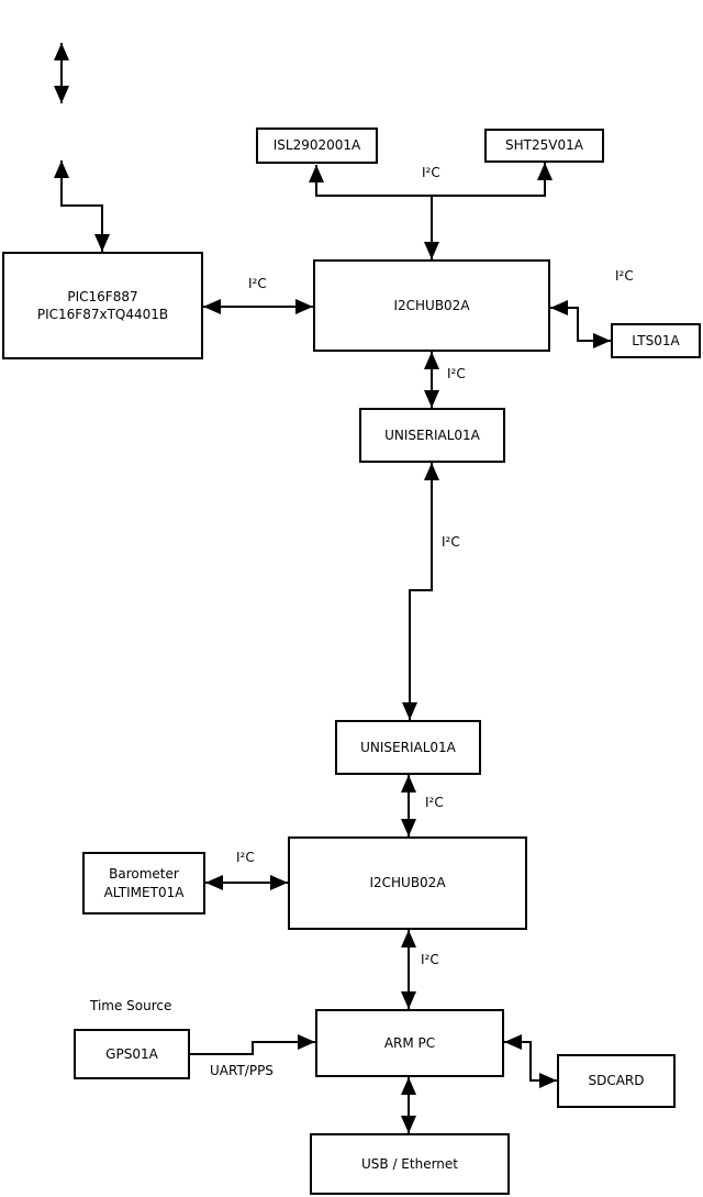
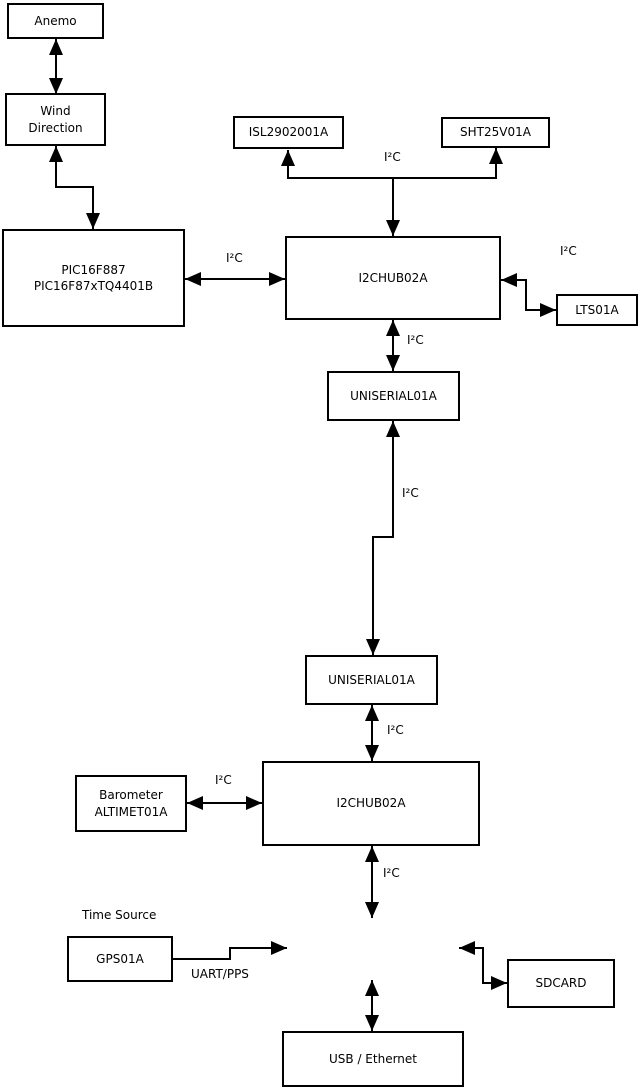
+ Anemo
+ Wind
+ Direction
  PIC16F887
  PIC16F87xTQ4401B
  ISL2902001A
  SHT25V01A
  I2CHUB02A
  LTS01A
  UNISERIAL01A
  UNISERIAL01A
  I2CHUB02A
  Barometer
  ALTIMET01A
- ARM PC
  GPS01A
  SDCARD
  USB / Ethernet
  I²C
  I²C
  I²C
  I²C
  I²C
  I²C
  I²C
  I²C
  Time Source
  UART/PPS
